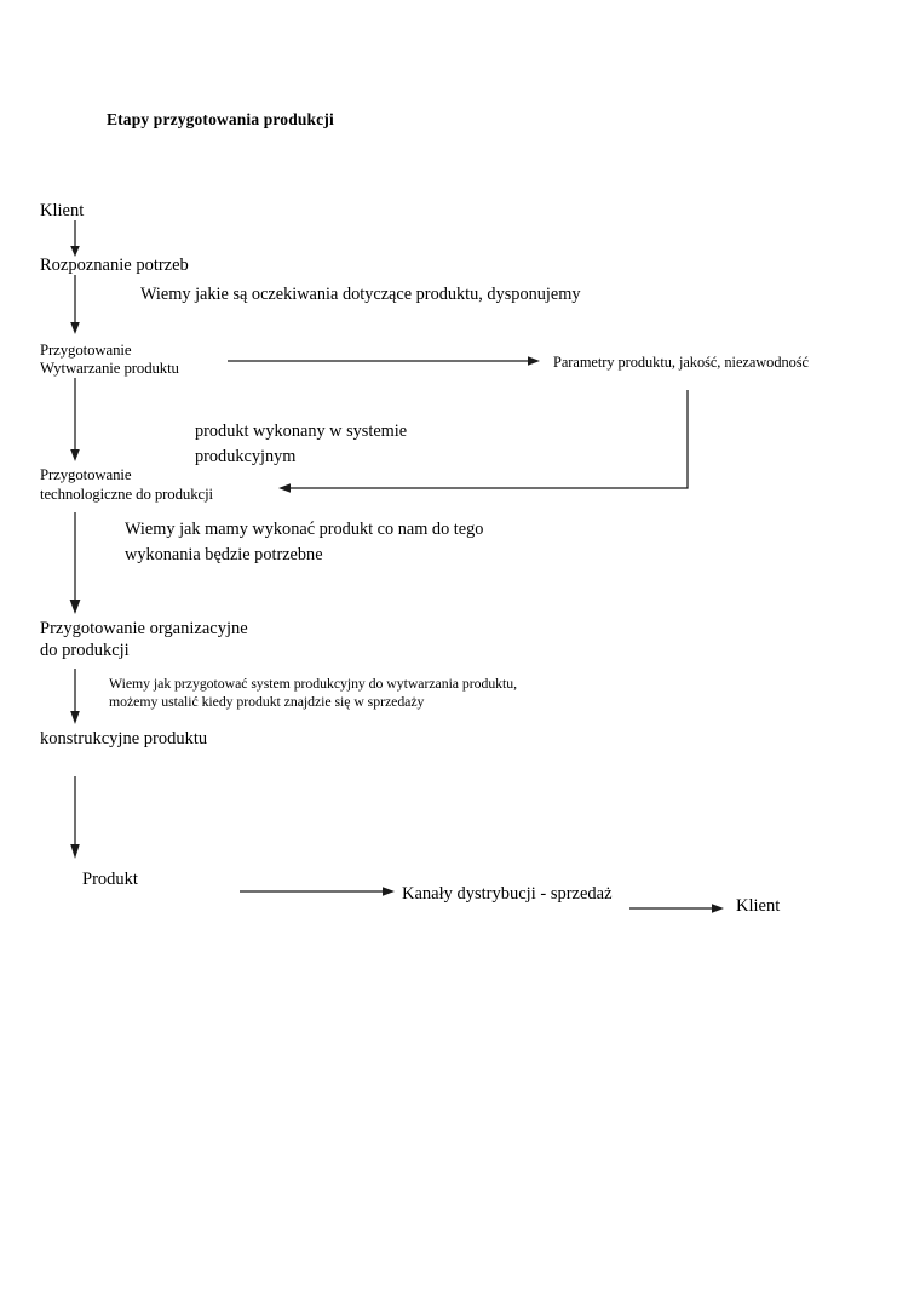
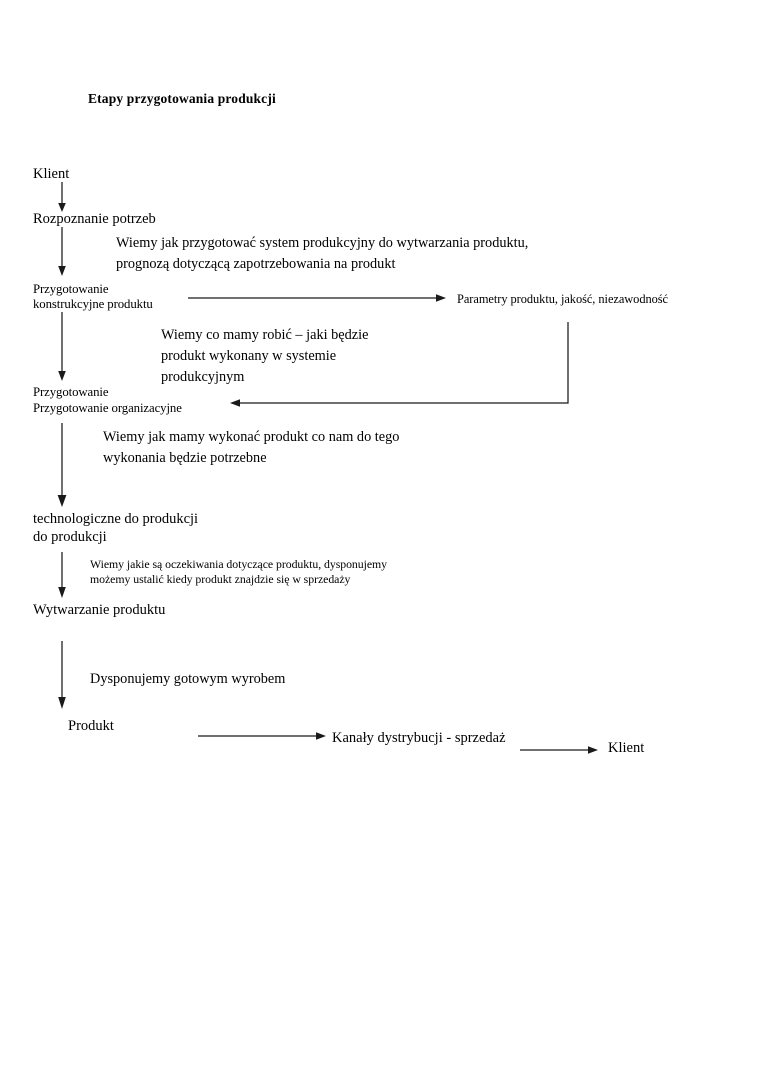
  Etapy przygotowania produkcji
  Klient
  Rozpoznanie potrzeb
- Wiemy jakie są oczekiwania dotyczące produktu, dysponujemy
+ Wiemy jak przygotować system produkcyjny do wytwarzania produktu,
+ prognozą dotyczącą zapotrzebowania na produkt
  Przygotowanie
- Wytwarzanie produktu
+ konstrukcyjne produktu
  Parametry produktu, jakość, niezawodność
+ Wiemy co mamy robić – jaki będzie
  produkt wykonany w systemie
  produkcyjnym
  Przygotowanie
- technologiczne do produkcji
+ Przygotowanie organizacyjne
  Wiemy jak mamy wykonać produkt co nam do tego
  wykonania będzie potrzebne
- Przygotowanie organizacyjne
+ technologiczne do produkcji
  do produkcji
- Wiemy jak przygotować system produkcyjny do wytwarzania produktu,
+ Wiemy jakie są oczekiwania dotyczące produktu, dysponujemy
  możemy ustalić kiedy produkt znajdzie się w sprzedaży
- konstrukcyjne produktu
+ Wytwarzanie produktu
+ Dysponujemy gotowym wyrobem
  Produkt
  Kanały dystrybucji - sprzedaż
  Klient
